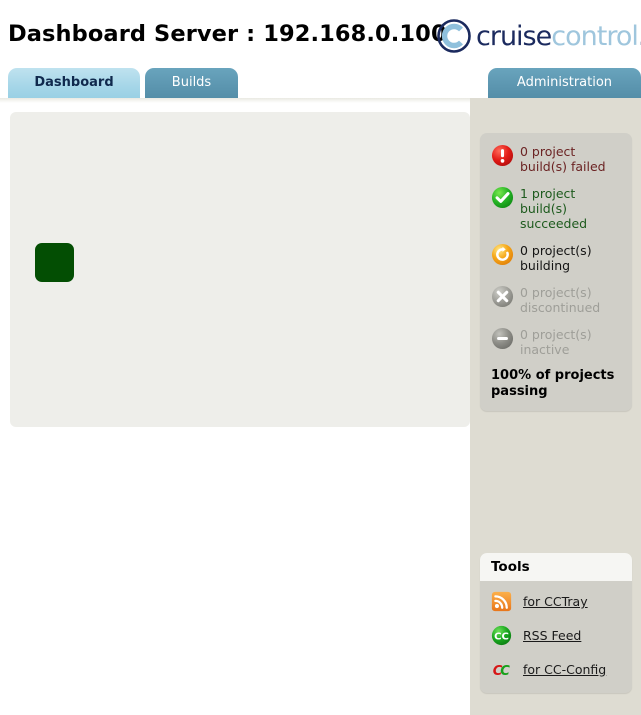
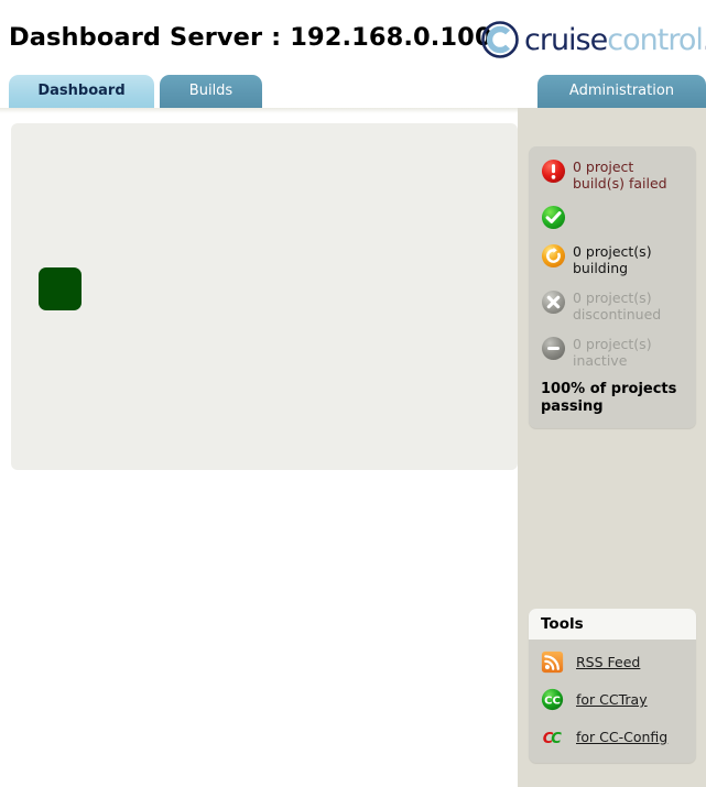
  Dashboard Server : 192.168.0.10
  cruisecontrol
  Dashboard
  Builds
  Administration
  0 project build(s) failed
- 1 project build(s) succeeded
  0 project(s) building
  0 project(s) discontinued
  0 project(s) inactive
  100% of projects passing
  Tools
- for CCTray
+ RSS Feed
  CC
- RSS Feed
+ for CCTray
  C
  C
  for CC-Config
